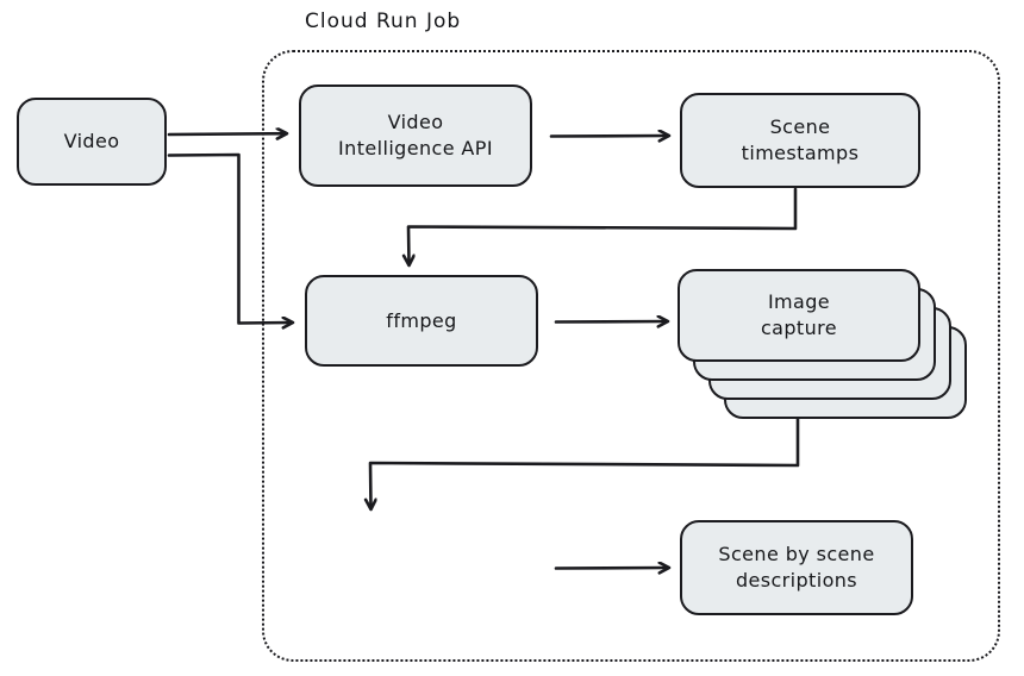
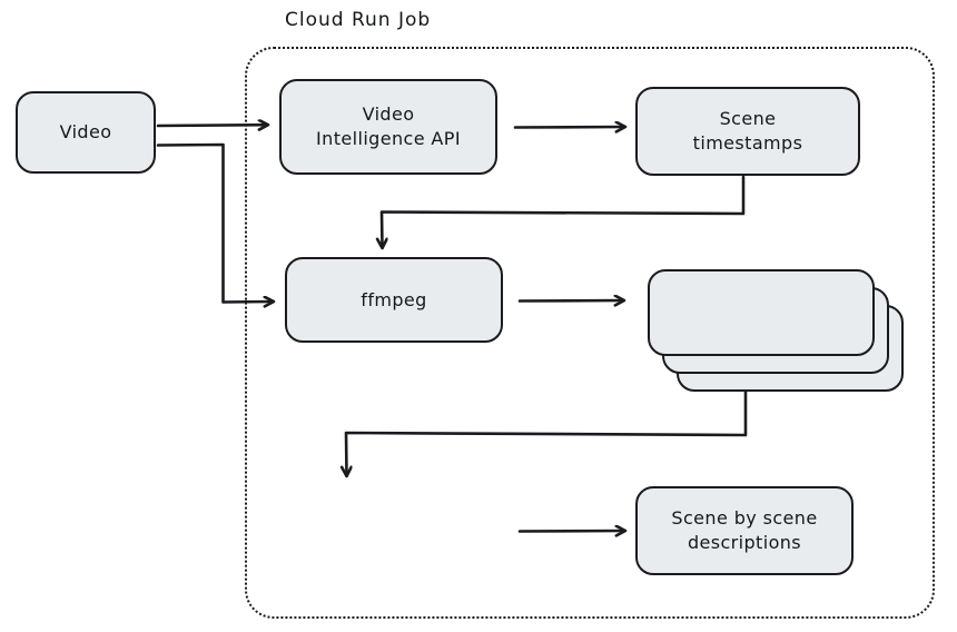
  Cloud Run Job
  Video
  Video
  Intelligence API
  Scene
  timestamps
  ffmpeg
- Image
- capture
  Scene by scene
  descriptions
